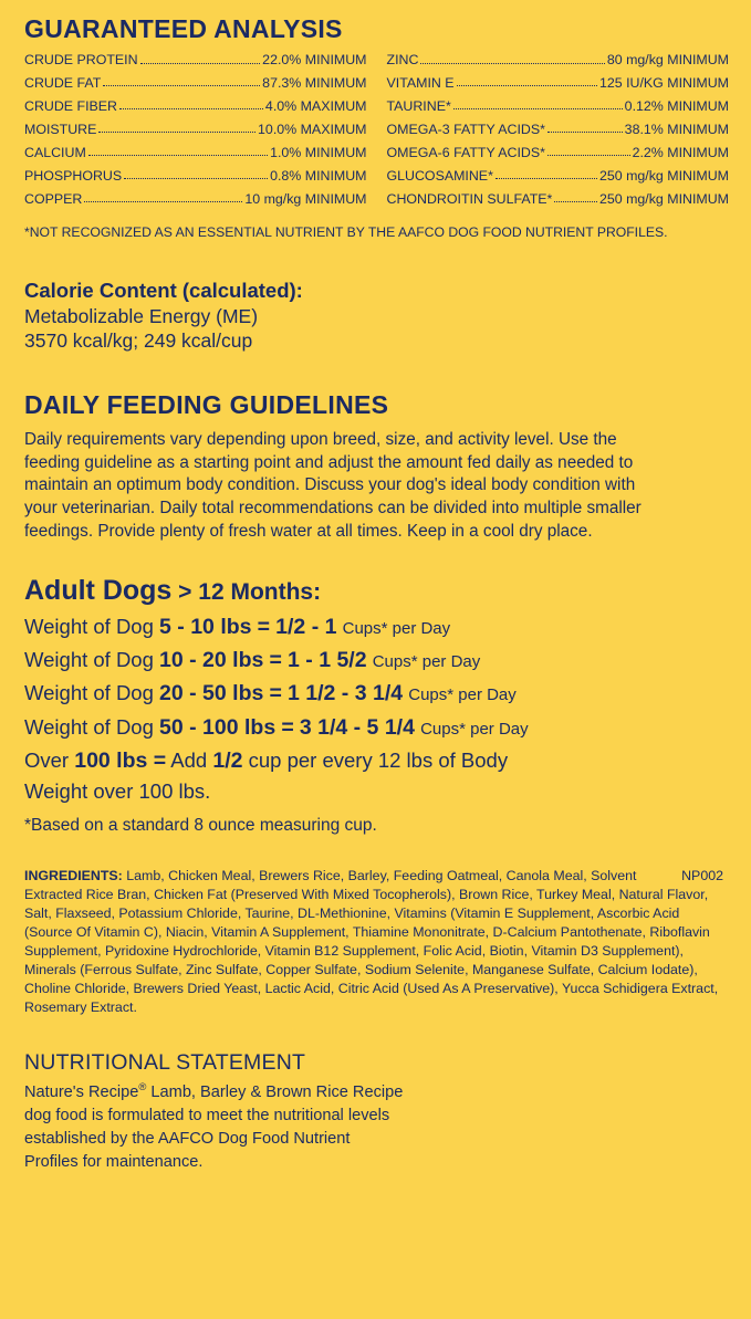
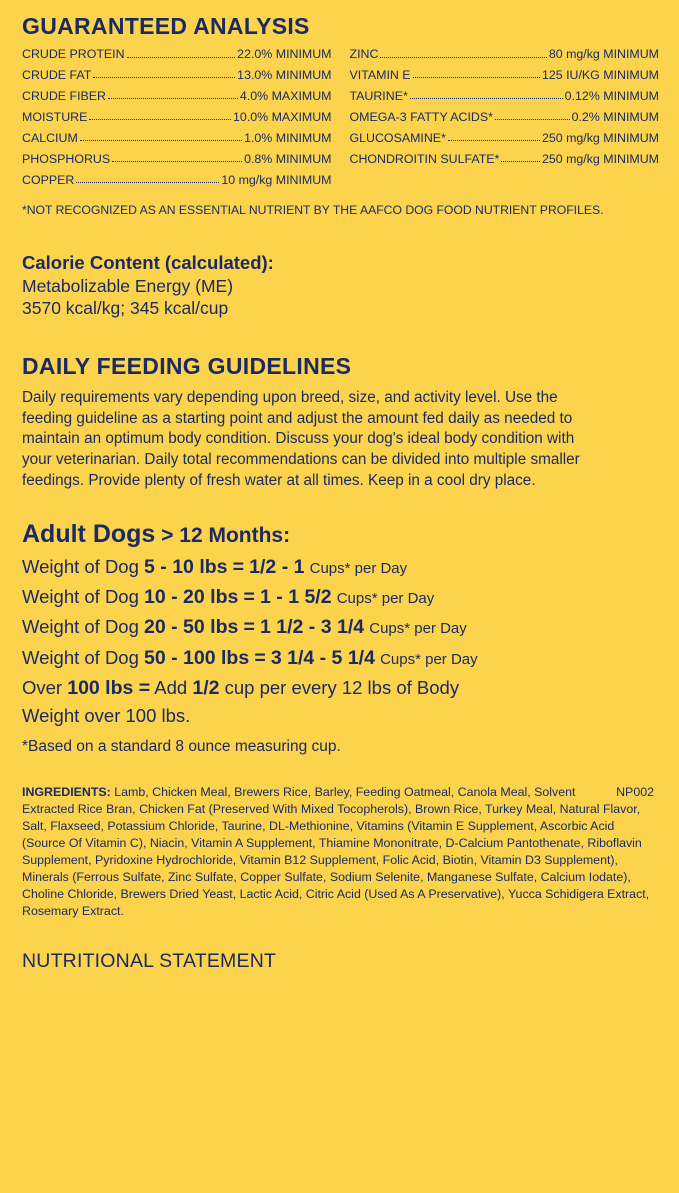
  GUARANTEED ANALYSIS
  CRUDE PROTEIN
  22.0% MINIMUM
  CRUDE FAT
- 87.3% MINIMUM
+ 13.0% MINIMUM
  CRUDE FIBER
  4.0% MAXIMUM
  MOISTURE
  10.0% MAXIMUM
  CALCIUM
  1.0% MINIMUM
  PHOSPHORUS
  0.8% MINIMUM
  COPPER
  10 mg/kg MINIMUM
  ZINC
  80 mg/kg MINIMUM
  VITAMIN E
  125 IU/KG MINIMUM
  TAURINE*
  0.12% MINIMUM
  OMEGA-3 FATTY ACIDS*
- 38.1% MINIMUM
+ 0.2% MINIMUM
- OMEGA-6 FATTY ACIDS*
- 2.2% MINIMUM
  GLUCOSAMINE*
  250 mg/kg MINIMUM
  CHONDROITIN SULFATE*
  250 mg/kg MINIMUM
  *NOT RECOGNIZED AS AN ESSENTIAL NUTRIENT BY THE AAFCO DOG FOOD NUTRIENT PROFILES.
  Calorie Content (calculated):
  Metabolizable Energy (ME)
- 3570 kcal/kg; 249 kcal/cup
+ 3570 kcal/kg; 345 kcal/cup
  DAILY FEEDING GUIDELINES
  Daily requirements vary depending upon breed, size, and activity level. Use the feeding guideline as a starting point and adjust the amount fed daily as needed to maintain an optimum body condition. Discuss your dog's ideal body condition with your veterinarian. Daily total recommendations can be divided into multiple smaller feedings. Provide plenty of fresh water at all times. Keep in a cool dry place.
  Adult Dogs > 12 Months:
  Weight of Dog 5 - 10 lbs = 1/2 - 1 Cups* per Day
  Weight of Dog 10 - 20 lbs = 1 - 1 5/2 Cups* per Day
  Weight of Dog 20 - 50 lbs = 1 1/2 - 3 1/4 Cups* per Day
  Weight of Dog 50 - 100 lbs = 3 1/4 - 5 1/4 Cups* per Day
  Over 100 lbs = Add 1/2 cup per every 12 lbs of Body
  Weight over 100 lbs.
  *Based on a standard 8 ounce measuring cup.
  NP002
  INGREDIENTS: Lamb, Chicken Meal, Brewers Rice, Barley, Feeding Oatmeal, Canola Meal, Solvent Extracted Rice Bran, Chicken Fat (Preserved With Mixed Tocopherols), Brown Rice, Turkey Meal, Natural Flavor, Salt, Flaxseed, Potassium Chloride, Taurine, DL-Methionine, Vitamins (Vitamin E Supplement, Ascorbic Acid (Source Of Vitamin C), Niacin, Vitamin A Supplement, Thiamine Mononitrate, D-Calcium Pantothenate, Riboflavin Supplement, Pyridoxine Hydrochloride, Vitamin B12 Supplement, Folic Acid, Biotin, Vitamin D3 Supplement), Minerals (Ferrous Sulfate, Zinc Sulfate, Copper Sulfate, Sodium Selenite, Manganese Sulfate, Calcium Iodate), Choline Chloride, Brewers Dried Yeast, Lactic Acid, Citric Acid (Used As A Preservative), Yucca Schidigera Extract, Rosemary Extract.
  NUTRITIONAL STATEMENT
- Nature's Recipe® Lamb, Barley & Brown Rice Recipe
- dog food is formulated to meet the nutritional levels
- established by the AAFCO Dog Food Nutrient
- Profiles for maintenance.
